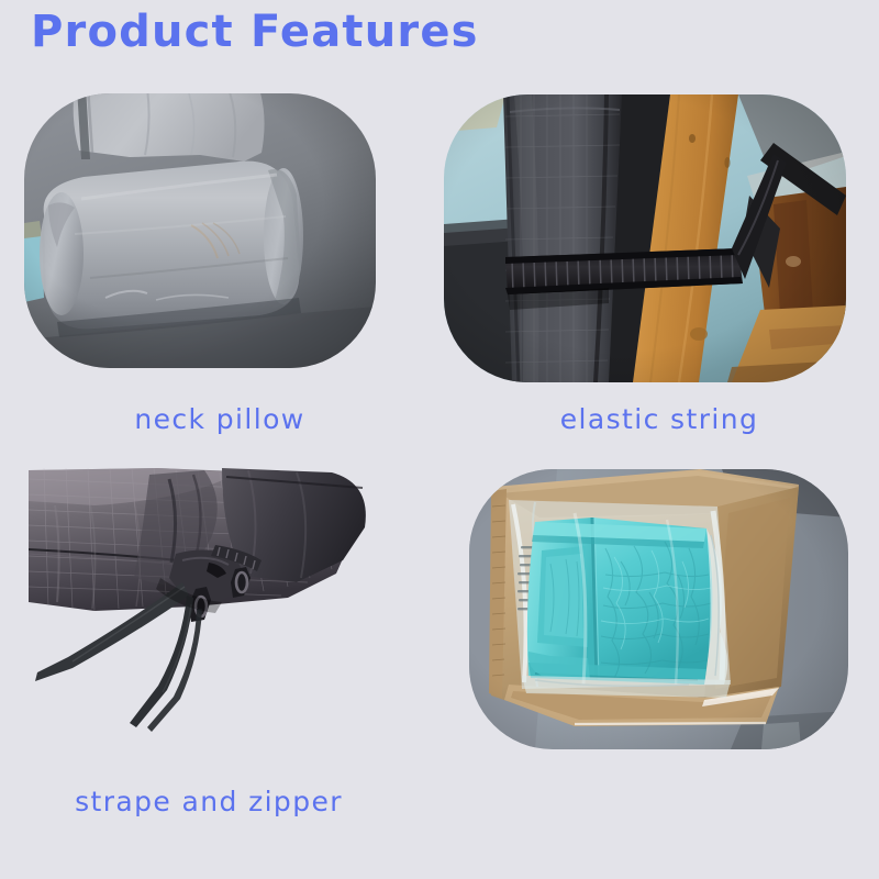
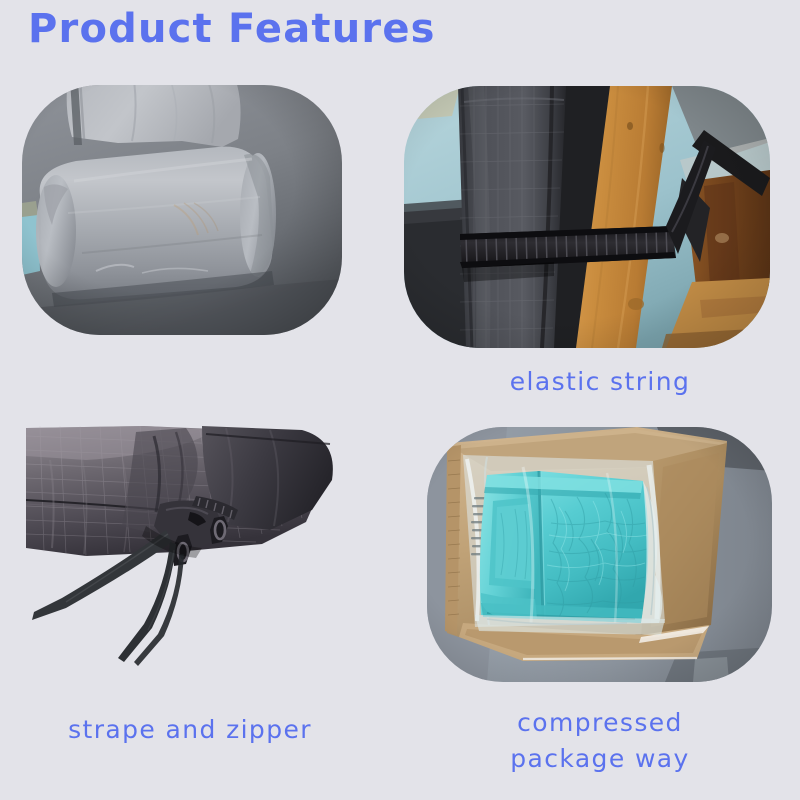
  Product Features
- neck pillow
  elastic string
  strape and zipper
+ compressed
+ package way
